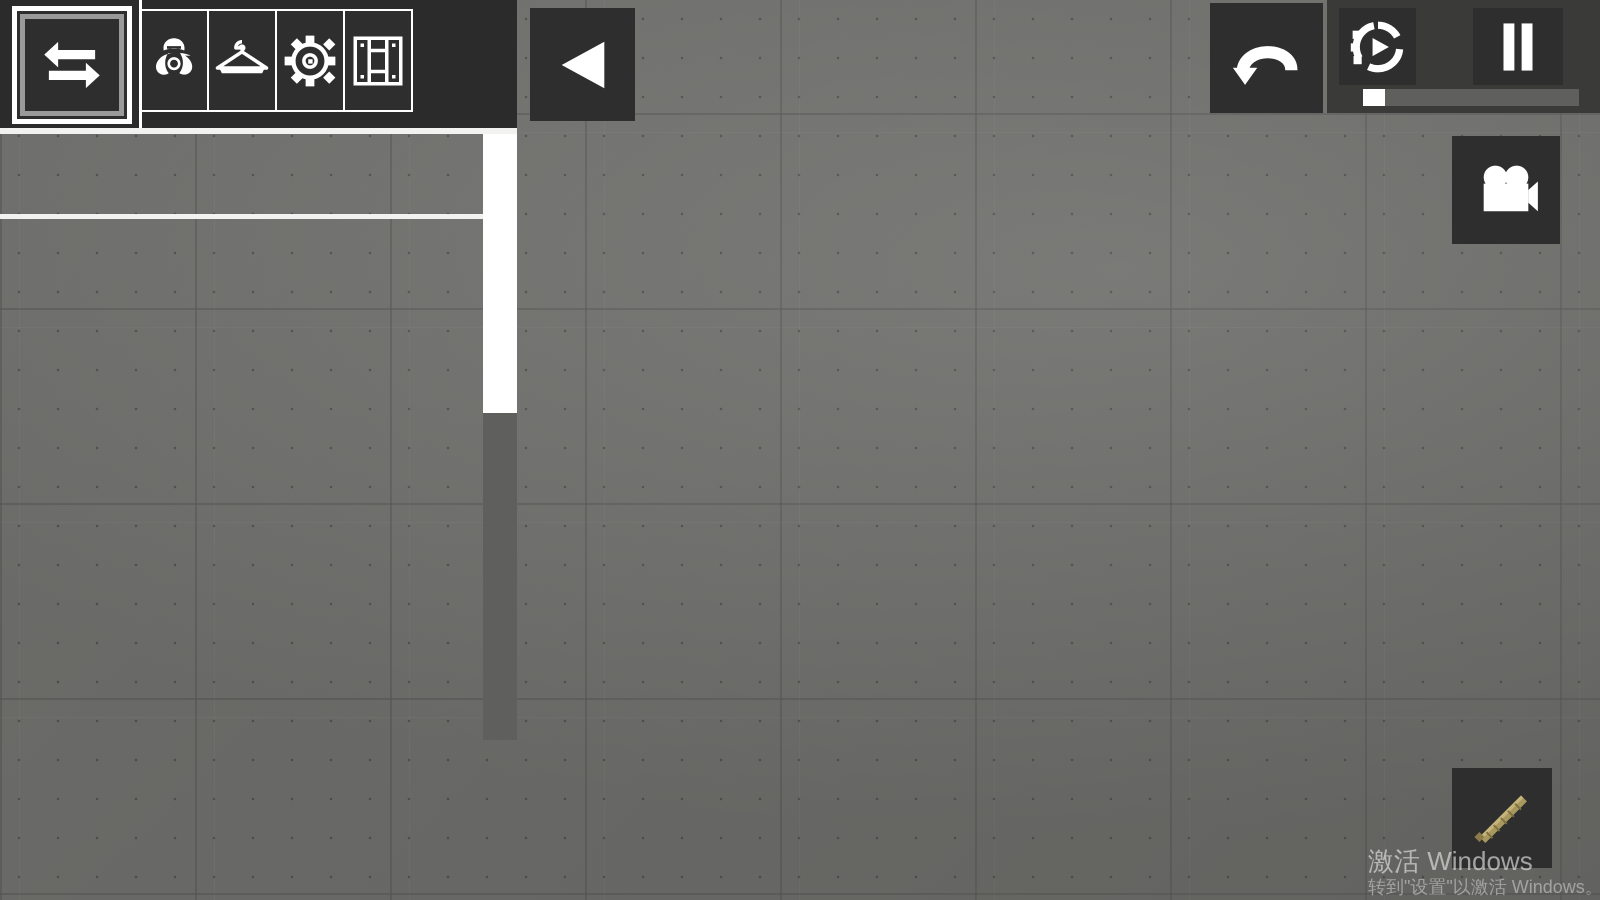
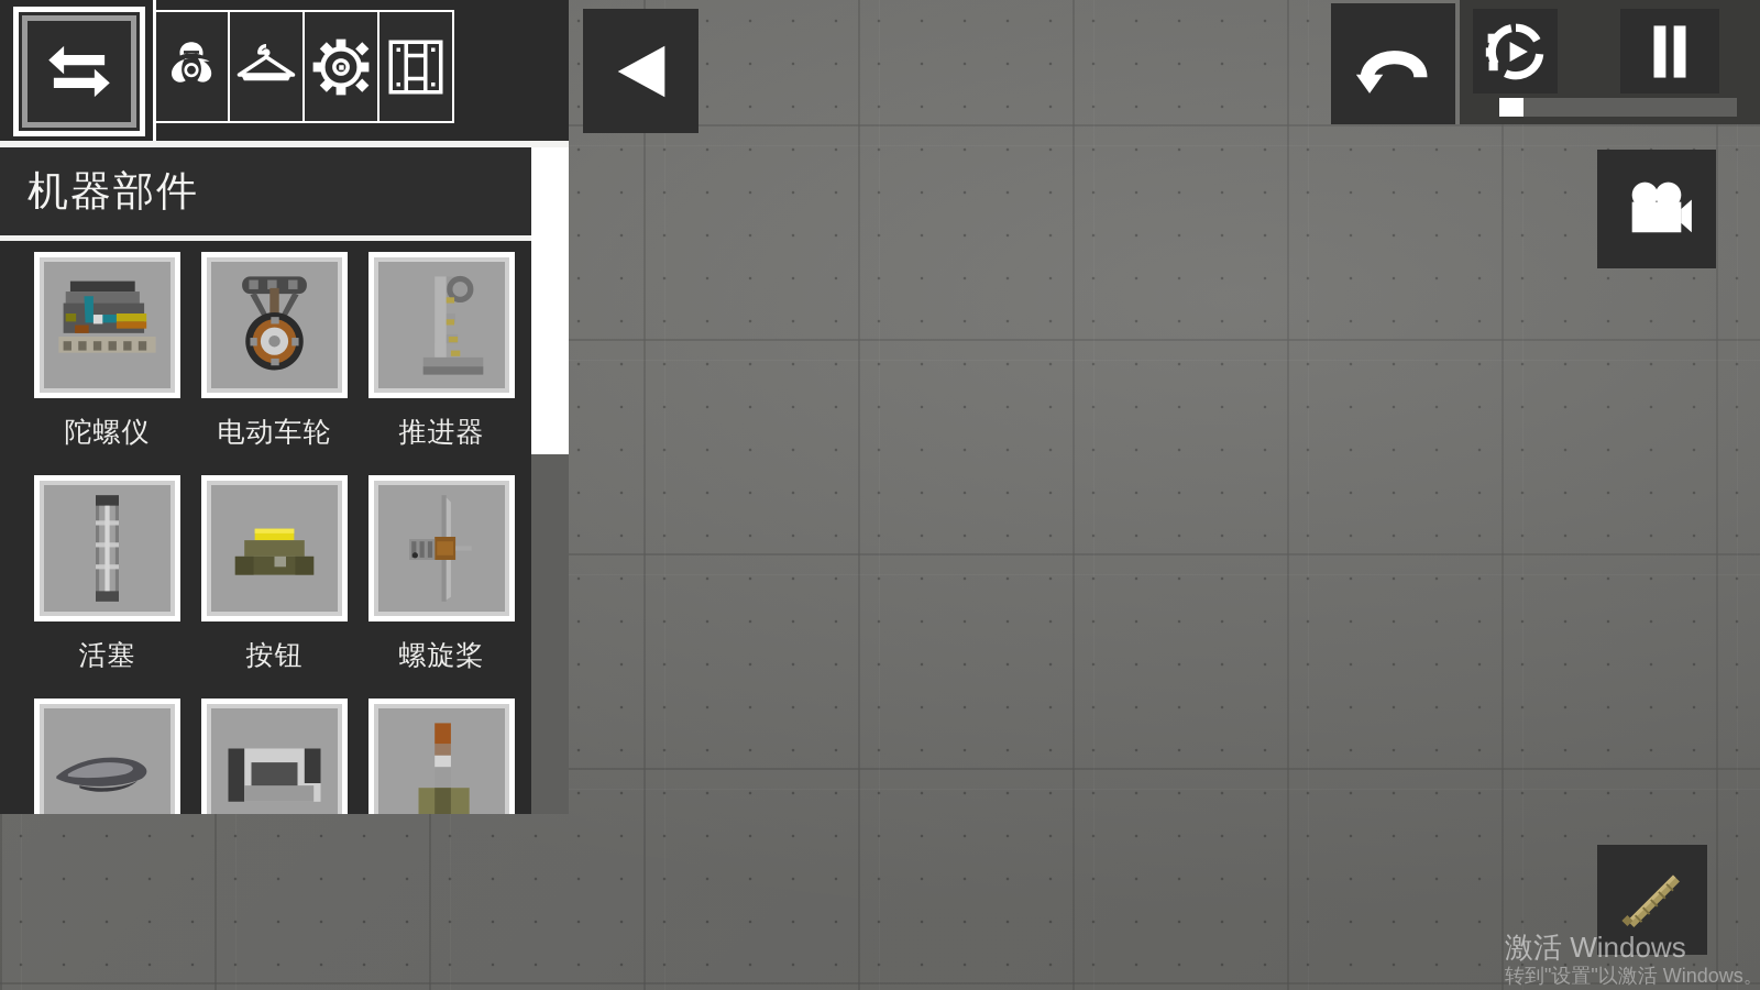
+ 机器部件
+ 陀螺仪
+ 电动车轮
+ 推进器
+ 活塞
+ 按钮
+ 螺旋桨
  激活 Windows
  转到"设置"以激活 Windows。
